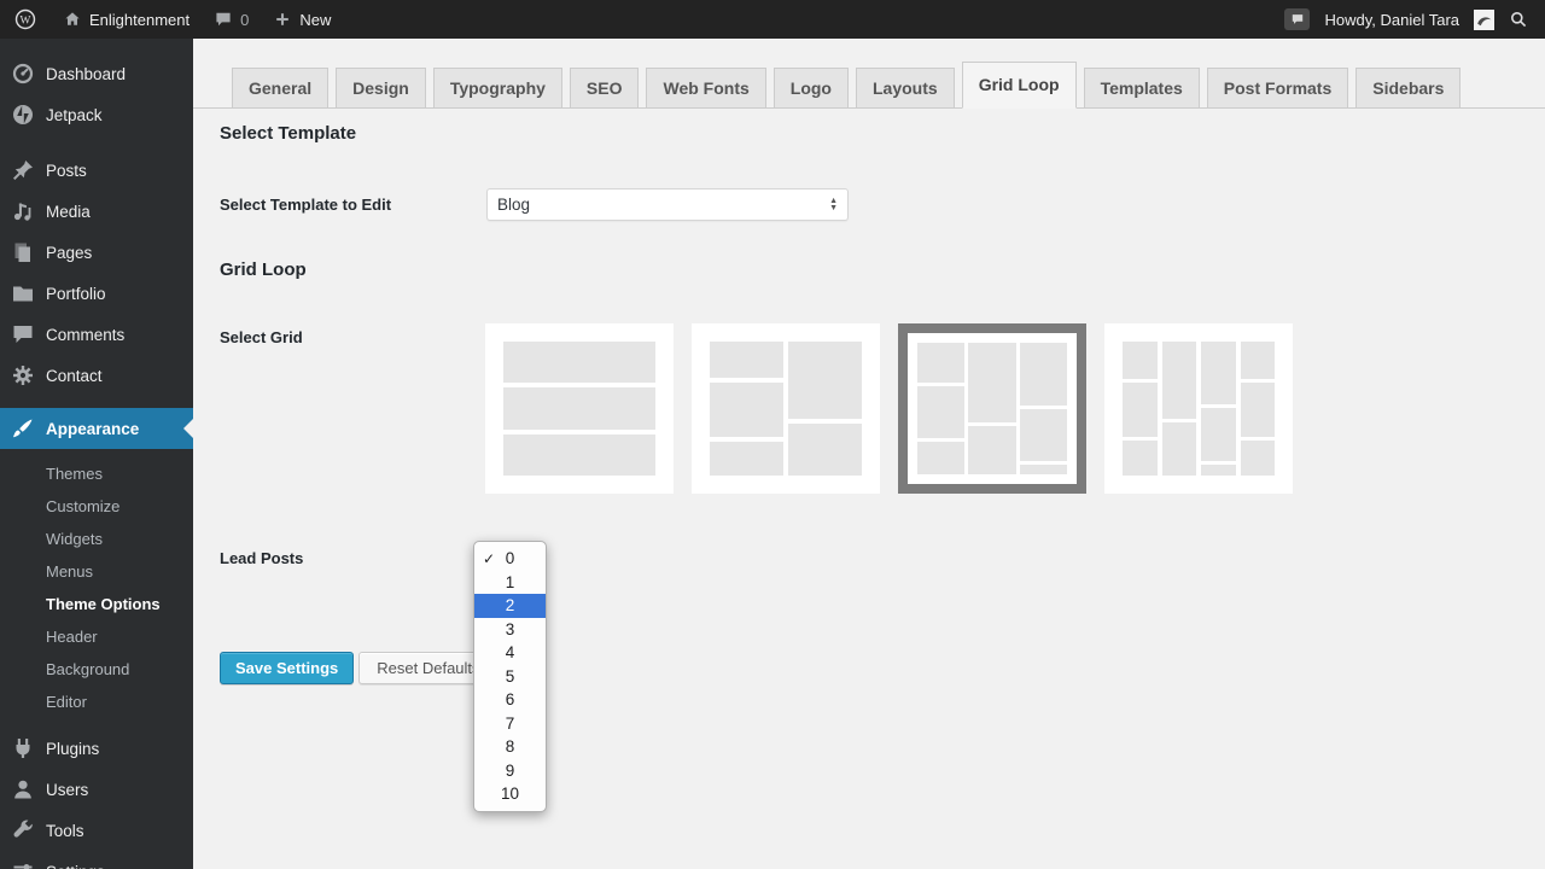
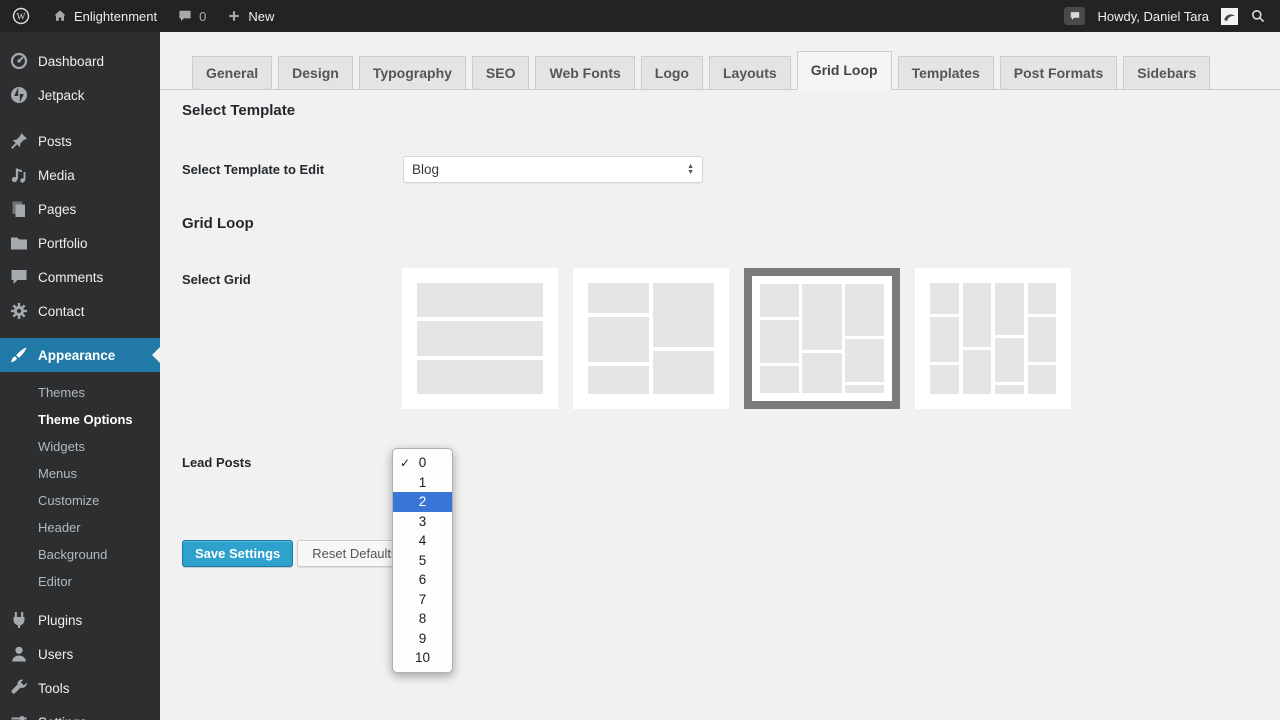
  W
  Enlightenment
  0
  New
  Howdy, Daniel Tara
  Dashboard
  Jetpack
  Posts
  Media
  Pages
  Portfolio
  Comments
  Contact
  Appearance
  Themes
- Customize
+ Theme Options
  Widgets
  Menus
- Theme Options
+ Customize
  Header
  Background
  Editor
  Plugins
  Users
  Tools
  General
  Design
  Typography
  SEO
  Web Fonts
  Logo
  Layouts
  Grid Loop
  Templates
  Post Formats
  Sidebars
  Select Template
  Select Template to Edit
  Blog
  Grid Loop
  Select Grid
  Lead Posts
  Save Settings
  Reset Default
  ✓
  0
  1
  2
  3
  4
  5
  6
  7
  8
  9
  10
